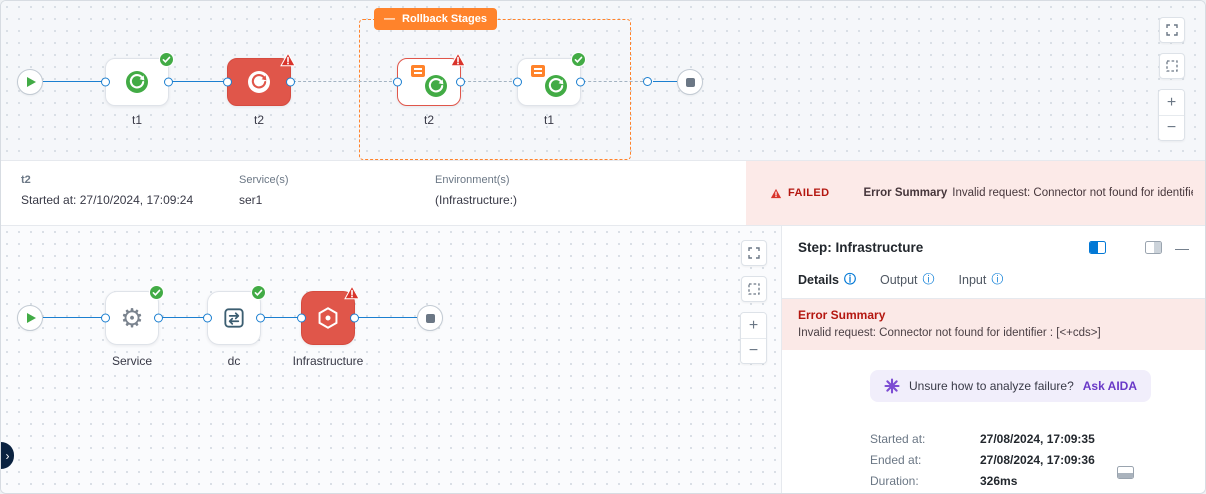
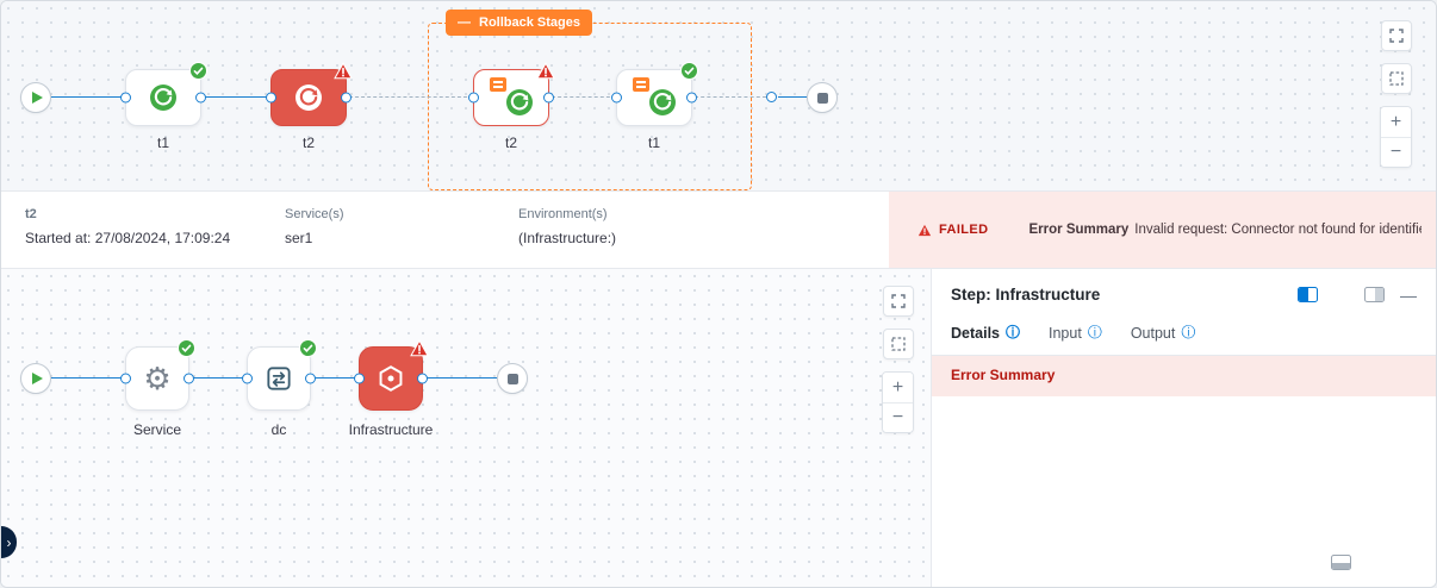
  —
  Rollback Stages
  t1
  t2
  t2
  t1
  +
  −
  t2
- Started at: 27/10/2024, 17:09:24
+ Started at: 27/08/2024, 17:09:24
  Service(s)
  ser1
  Environment(s)
  (Infrastructure:)
  FAILED
  Error Summary Invalid request: Connector not found for identifi
  ⚙
  Service
  dc
  Infrastructure
  +
  −
  ›
  Step: Infrastructure
  —
  Details
  ⓘ
- Output
+ Input
  ⓘ
- Input
+ Output
  ⓘ
  Error Summary
- Invalid request: Connector not found for identifier : [<+cds>]
- Unsure how to analyze failure?
- Ask AIDA
- Started at:
- 27/08/2024, 17:09:35
- Ended at:
- 27/08/2024, 17:09:36
- Duration:
- 326ms
